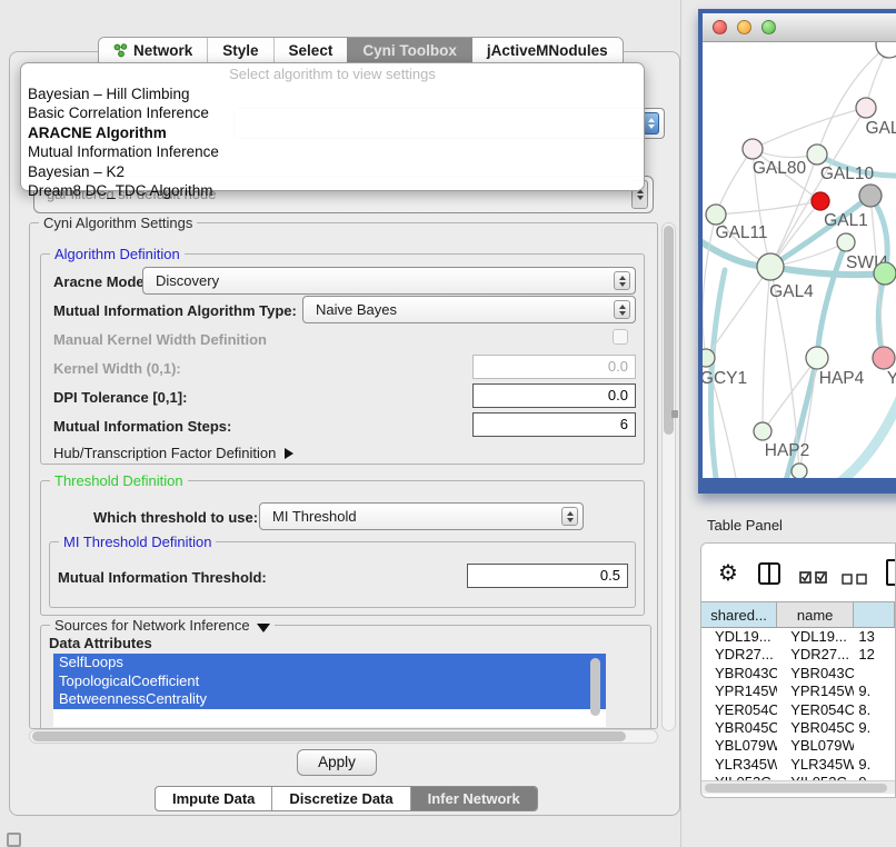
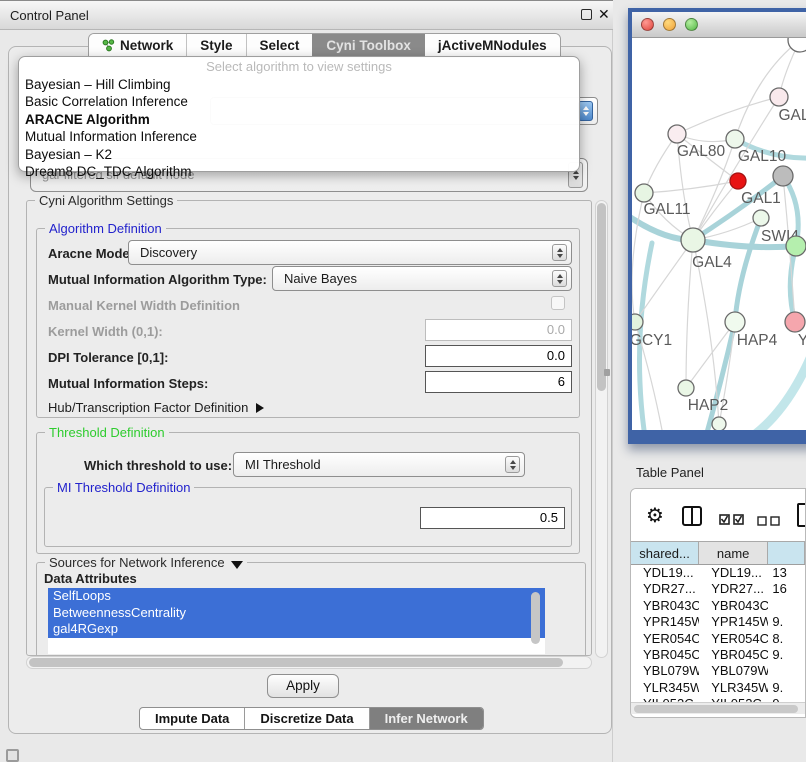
+ Control Panel
+ ✕
  Network
  Style
  Select
  Cyni Toolbox
  jActiveMNodules
  gal-filtered sif default node
  Select algorithm to view settings
  Bayesian – Hill Climbing
  Basic Correlation Inference
  ARACNE Algorithm
  Mutual Information Inference
  Bayesian – K2
  Dream8 DC_TDC Algorithm
  Cyni Algorithm Settings
  Algorithm Definition
  Aracne Mode
  Discovery
  Mutual Information Algorithm Type:
  Naive Bayes
  Manual Kernel Width Definition
  Kernel Width (0,1):
  0.0
  DPI Tolerance [0,1]:
  0.0
  Mutual Information Steps:
  6
  Hub/Transcription Factor Definition
  Threshold Definition
  Which threshold to use:
  MI Threshold
  MI Threshold Definition
- Mutual Information Threshold:
  0.5
  Sources for Network Inference
  Data Attributes
  SelfLoops
- TopologicalCoefficient
  BetweennessCentrality
+ gal4RGexp
  Apply
  Impute Data
  Discretize Data
  Infer Network
  GAL
  GAL80
  GAL10
  GAL1
  GAL11
  GAL4
  SWI
  GCY1
  HAP4
  Y
  HAP2
  Table Panel
  ⚙
  shared...
  name
  YDL19...
  YDL19...
  13
  YDR27...
  YDR27...
- 12
+ 16
  YBR043C
  YBR043C
  YPR145W
  YPR145W
  9.
  YER054C
  YER054C
  8.
  YBR045C
  YBR045C
  9.
  YBL079W
  YBL079W
  YLR345W
  YLR345W
  9.
